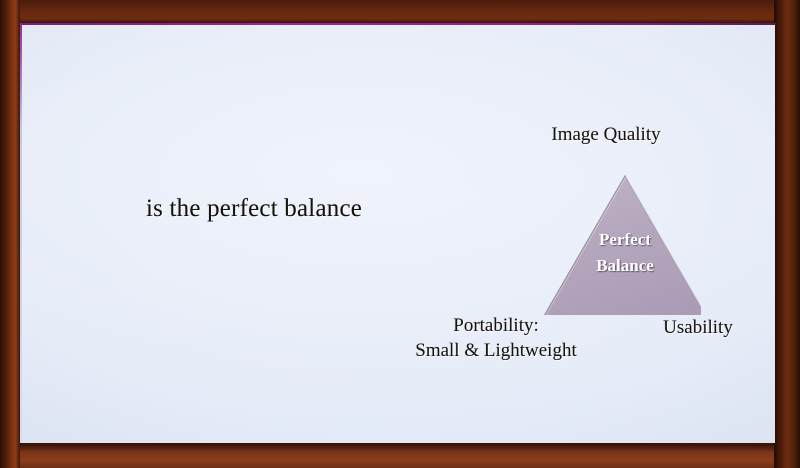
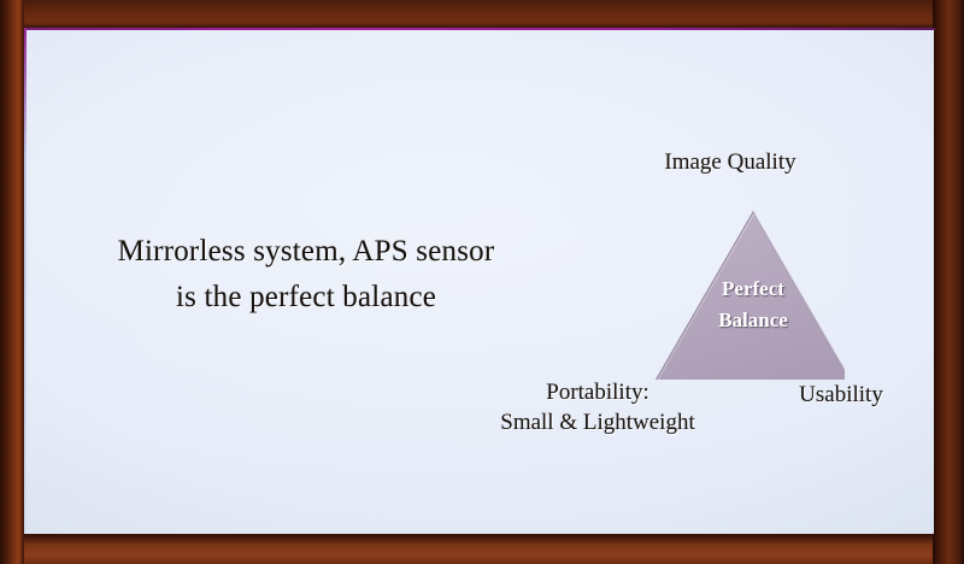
+ Mirrorless system, APS sensor
  is the perfect balance
  Perfect
  Balance
  Image Quality
  Usability
  Portability:
  Small & Lightweight
